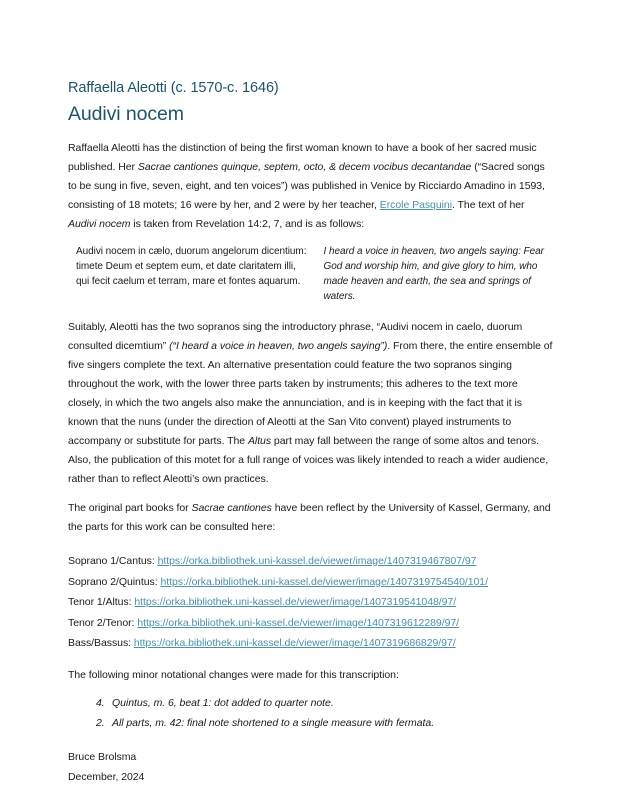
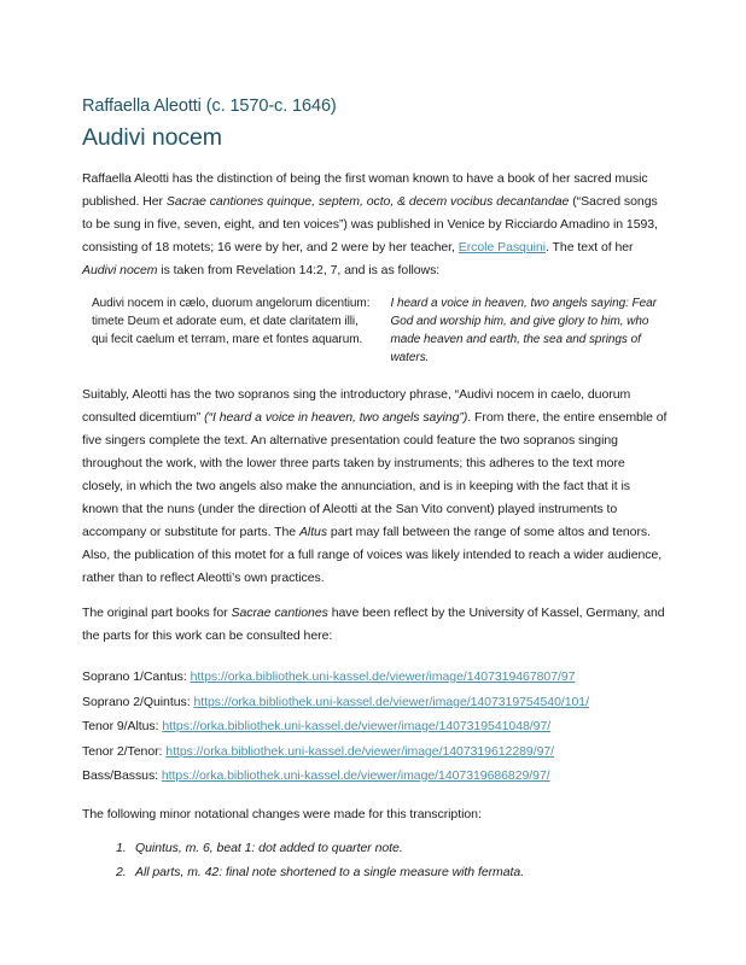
  Raffaella Aleotti (c. 1570-c. 1646)
  Audivi nocem
  Raffaella Aleotti has the distinction of being the first woman known to have a book of her sacred music published. Her Sacrae cantiones quinque, septem, octo, & decem vocibus decantandae (“Sacred songs to be sung in five, seven, eight, and ten voices”) was published in Venice by Ricciardo Amadino in 1593, consisting of 18 motets; 16 were by her, and 2 were by her teacher, Ercole Pasquini. The text of her Audivi nocem is taken from Revelation 14:2, 7, and is as follows:
- Audivi nocem in cælo, duorum angelorum dicentium: timete Deum et septem eum, et date claritatem illi, qui fecit caelum et terram, mare et fontes aquarum.
+ Audivi nocem in cælo, duorum angelorum dicentium: timete Deum et adorate eum, et date claritatem illi, qui fecit caelum et terram, mare et fontes aquarum.
  I heard a voice in heaven, two angels saying: Fear God and worship him, and give glory to him, who made heaven and earth, the sea and springs of waters.
  Suitably, Aleotti has the two sopranos sing the introductory phrase, “Audivi nocem in caelo, duorum consulted dicemtium” (“I heard a voice in heaven, two angels saying”). From there, the entire ensemble of five singers complete the text. An alternative presentation could feature the two sopranos singing throughout the work, with the lower three parts taken by instruments; this adheres to the text more closely, in which the two angels also make the annunciation, and is in keeping with the fact that it is known that the nuns (under the direction of Aleotti at the San Vito convent) played instruments to accompany or substitute for parts. The Altus part may fall between the range of some altos and tenors. Also, the publication of this motet for a full range of voices was likely intended to reach a wider audience, rather than to reflect Aleotti’s own practices.
  The original part books for Sacrae cantiones have been reflect by the University of Kassel, Germany, and the parts for this work can be consulted here:
  Soprano 1/Cantus: https://orka.bibliothek.uni-kassel.de/viewer/image/1407319467807/97
  Soprano 2/Quintus: https://orka.bibliothek.uni-kassel.de/viewer/image/1407319754540/101/
- Tenor 1/Altus: https://orka.bibliothek.uni-kassel.de/viewer/image/1407319541048/97/
+ Tenor 9/Altus: https://orka.bibliothek.uni-kassel.de/viewer/image/1407319541048/97/
  Tenor 2/Tenor: https://orka.bibliothek.uni-kassel.de/viewer/image/1407319612289/97/
  Bass/Bassus: https://orka.bibliothek.uni-kassel.de/viewer/image/1407319686829/97/
  The following minor notational changes were made for this transcription:
- 4. Quintus, m. 6, beat 1: dot added to quarter note.
+ 1. Quintus, m. 6, beat 1: dot added to quarter note.
  2. All parts, m. 42: final note shortened to a single measure with fermata.
- Bruce Brolsma
- December, 2024
